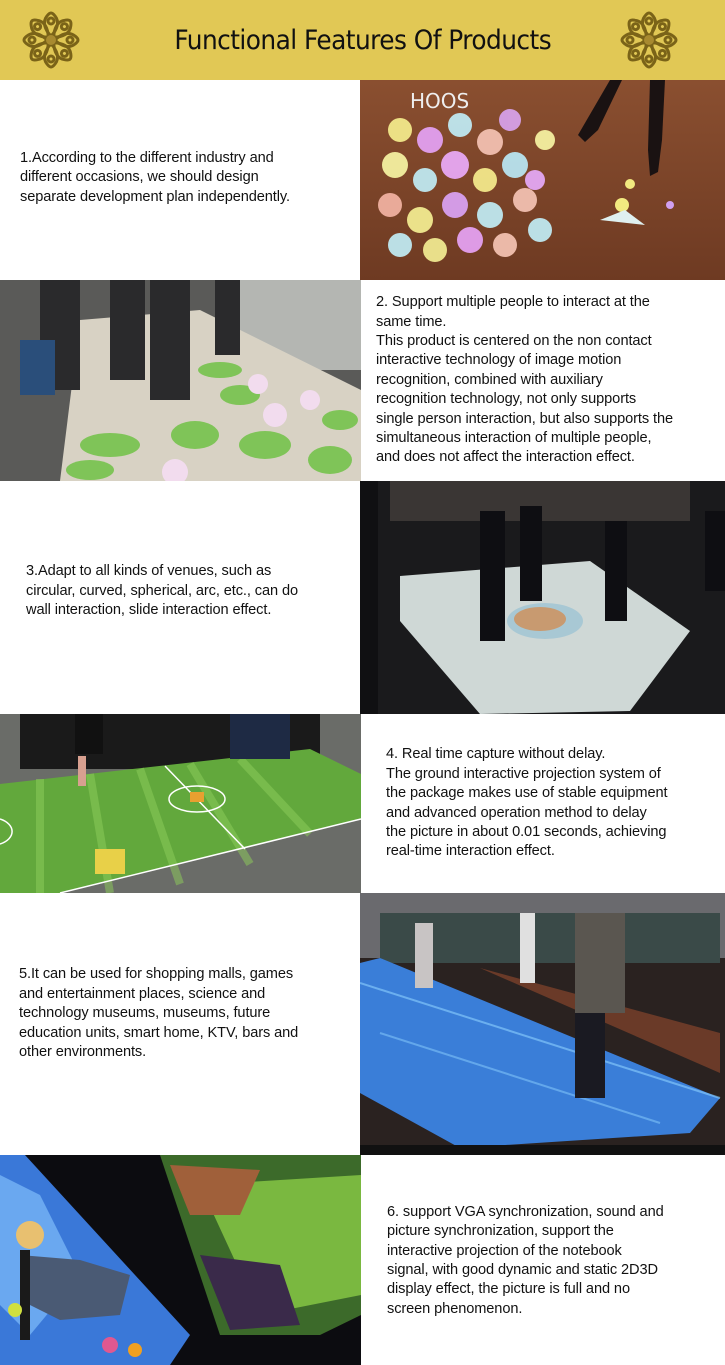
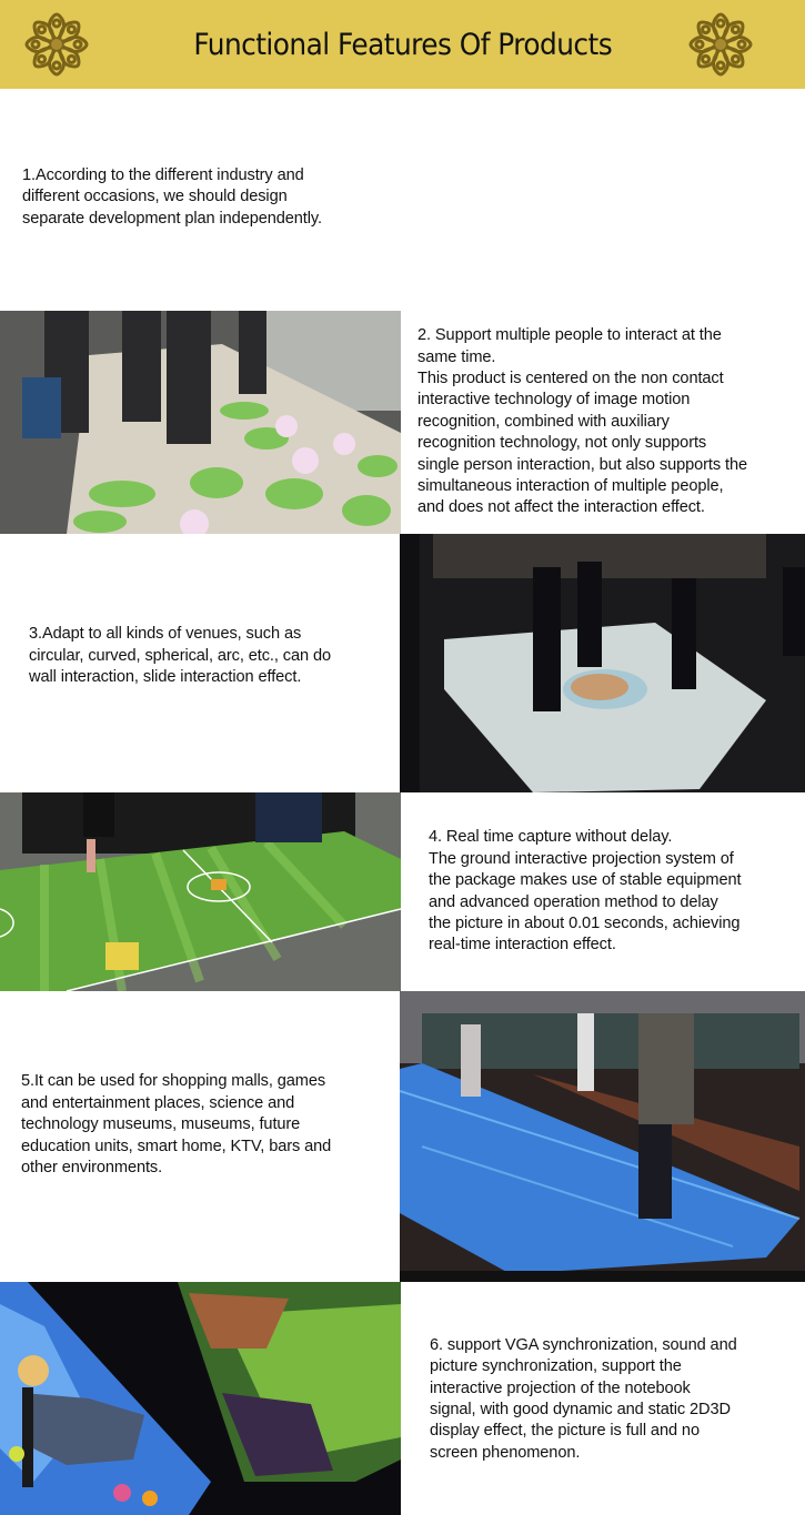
  Functional Features Of Products
  1.According to the different industry and
  different occasions, we should design
  separate development plan independently.
- HOOS
  2. Support multiple people to interact at the
  same time.
  This product is centered on the non contact
  interactive technology of image motion
  recognition, combined with auxiliary
  recognition technology, not only supports
  single person interaction, but also supports the
  simultaneous interaction of multiple people,
  and does not affect the interaction effect.
  3.Adapt to all kinds of venues, such as
  circular, curved, spherical, arc, etc., can do
  wall interaction, slide interaction effect.
  4. Real time capture without delay.
  The ground interactive projection system of
  the package makes use of stable equipment
  and advanced operation method to delay
  the picture in about 0.01 seconds, achieving
  real-time interaction effect.
  5.It can be used for shopping malls, games
  and entertainment places, science and
  technology museums, museums, future
  education units, smart home, KTV, bars and
  other environments.
  6. support VGA synchronization, sound and
  picture synchronization, support the
  interactive projection of the notebook
  signal, with good dynamic and static 2D3D
  display effect, the picture is full and no
  screen phenomenon.
